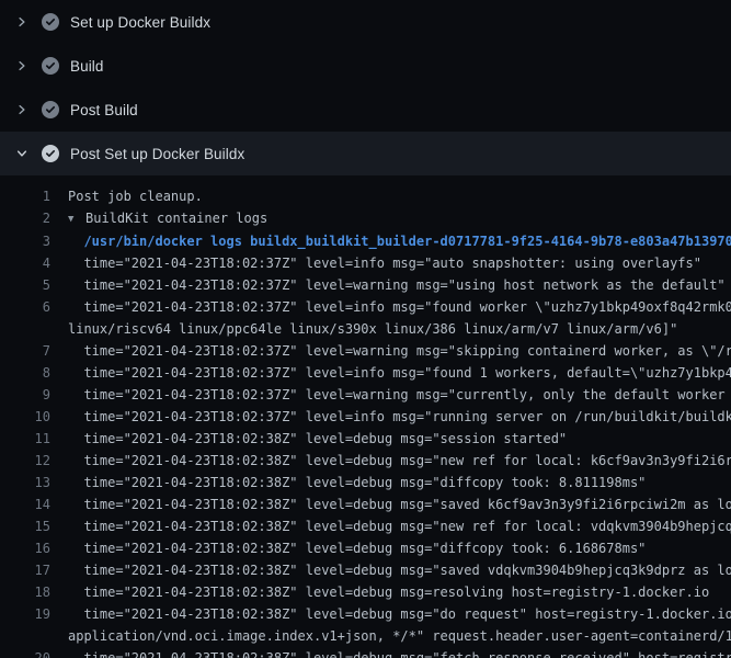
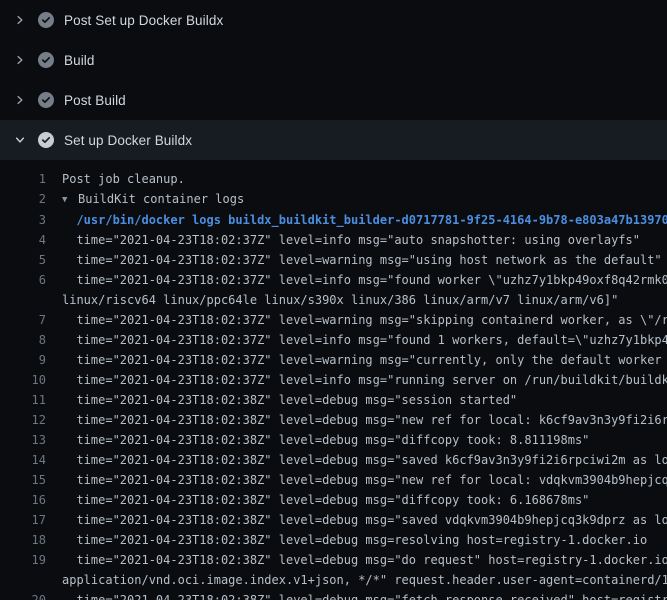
- Set up Docker Buildx
+ Post Set up Docker Buildx
  Build
  Post Build
- Post Set up Docker Buildx
+ Set up Docker Buildx
  1
  Post job cleanup.
  2
  ▼ BuildKit container logs
  3
  /usr/bin/docker logs buildx_buildkit_builder-d0717781-9f25-4164-9b78-e803a47b13970
  4
  time="2021-04-23T18:02:37Z" level=info msg="auto snapshotter: using overlayfs"
  5
  time="2021-04-23T18:02:37Z" level=warning msg="using host network as the default"
  6
  time="2021-04-23T18:02:37Z" level=info msg="found worker \"uzhz7y1bkp49oxf8q42rmk0
  linux/riscv64 linux/ppc64le linux/s390x linux/386 linux/arm/v7 linux/arm/v6]"
  7
  time="2021-04-23T18:02:37Z" level=warning msg="skipping containerd worker, as \"/r
  8
  time="2021-04-23T18:02:37Z" level=info msg="found 1 workers, default=\"uzhz7y1bkp4
  9
  time="2021-04-23T18:02:37Z" level=warning msg="currently, only the default worker
  10
  time="2021-04-23T18:02:37Z" level=info msg="running server on /run/buildkit/buildk
  11
  time="2021-04-23T18:02:38Z" level=debug msg="session started"
  12
  time="2021-04-23T18:02:38Z" level=debug msg="new ref for local: k6cf9av3n3y9fi2i6r
  13
  time="2021-04-23T18:02:38Z" level=debug msg="diffcopy took: 8.811198ms"
  14
  time="2021-04-23T18:02:38Z" level=debug msg="saved k6cf9av3n3y9fi2i6rpciwi2m as lo
  15
  time="2021-04-23T18:02:38Z" level=debug msg="new ref for local: vdqkvm3904b9hepjcq
  16
  time="2021-04-23T18:02:38Z" level=debug msg="diffcopy took: 6.168678ms"
  17
  time="2021-04-23T18:02:38Z" level=debug msg="saved vdqkvm3904b9hepjcq3k9dprz as lo
  18
  time="2021-04-23T18:02:38Z" level=debug msg=resolving host=registry-1.docker.io
  19
  time="2021-04-23T18:02:38Z" level=debug msg="do request" host=registry-1.docker.io
  application/vnd.oci.image.index.v1+json, */*" request.header.user-agent=containerd/1
